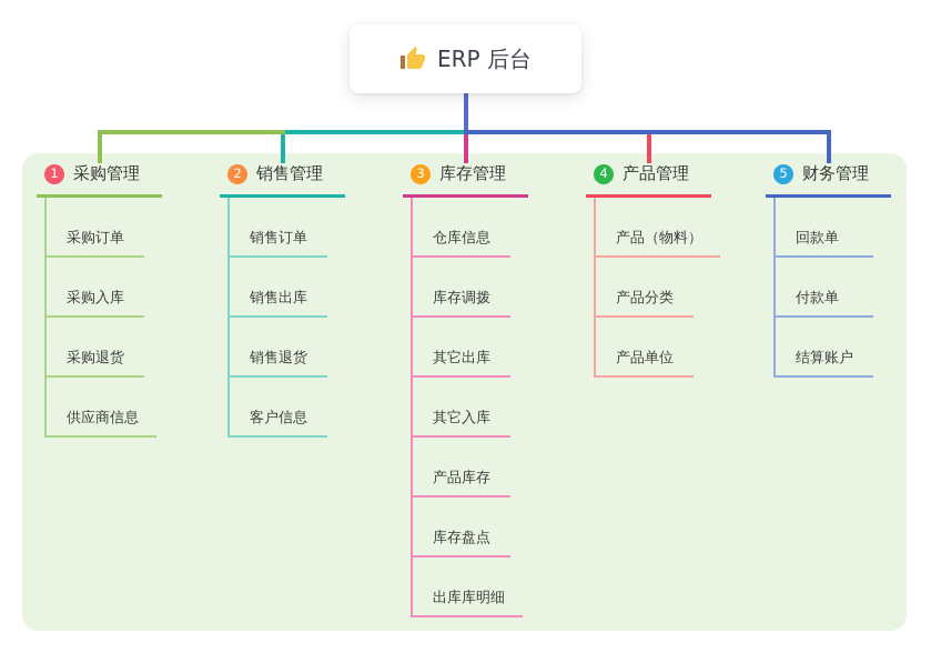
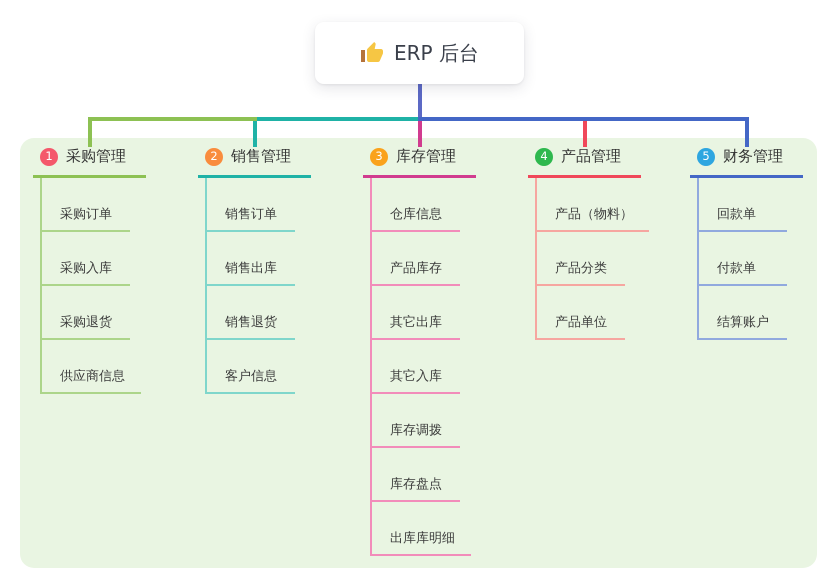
  ERP 后台
  1
  采购管理
  采购订单
  采购入库
  采购退货
  供应商信息
  2
  销售管理
  销售订单
  销售出库
  销售退货
  客户信息
  3
  库存管理
  仓库信息
- 库存调拨
+ 产品库存
  其它出库
  其它入库
- 产品库存
+ 库存调拨
  库存盘点
  出库库明细
  4
  产品管理
  产品（物料）
  产品分类
  产品单位
  5
  财务管理
  回款单
  付款单
  结算账户
